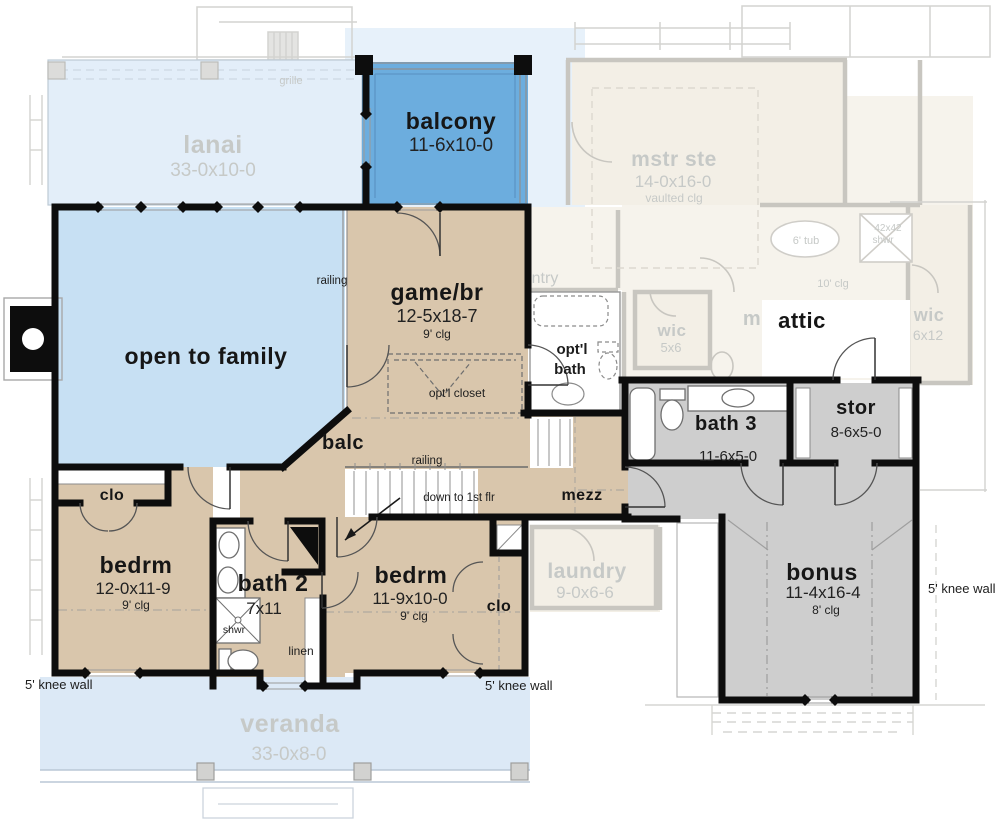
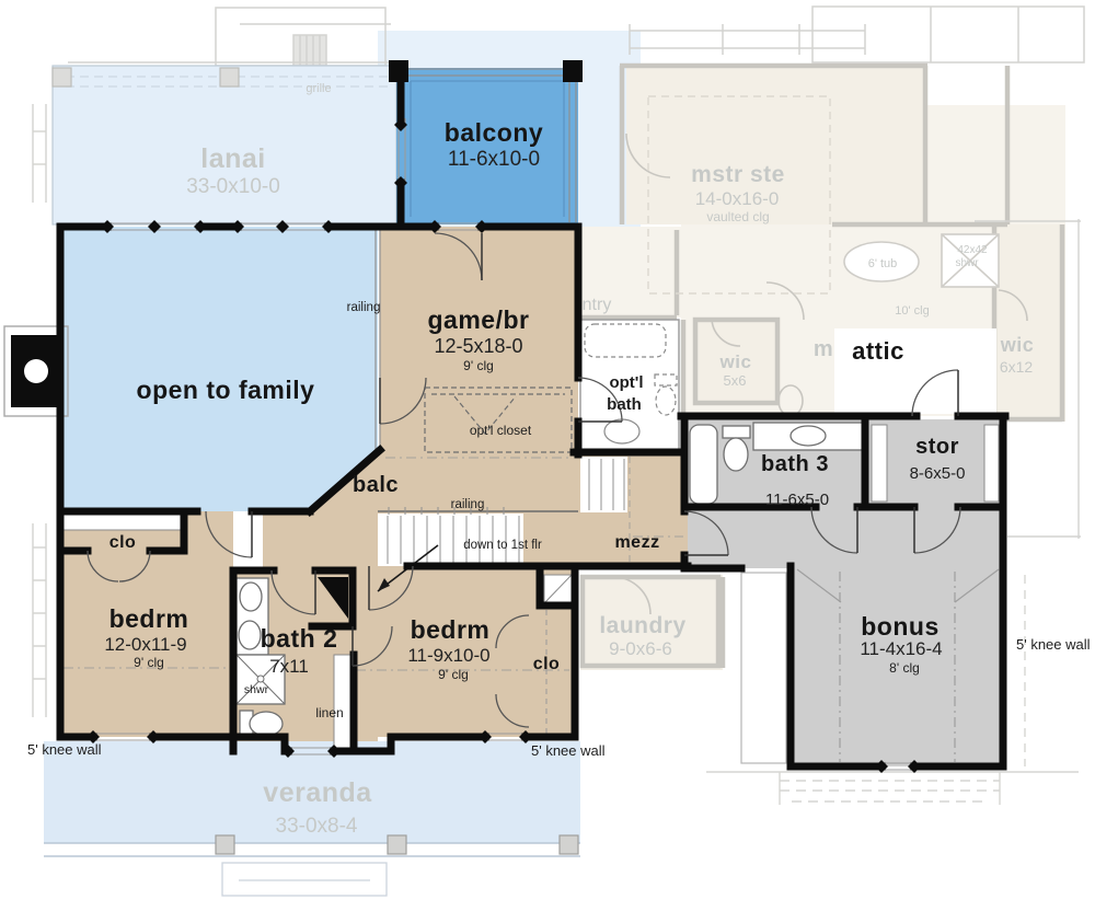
  mstr ste
  14-0x16-0
  vaulted clg
  6' tub
  42x42
  shwr
  10' clg
  wic
  5x6
  wic
  6x12
  ntry
  m
  laundry
  9-0x6-6
  lanai
  33-0x10-0
  grille
  balcony
  11-6x10-0
  open to family
  railing
  game/br
- 12-5x18-7
+ 12-5x18-0
  9' clg
  opt'l closet
  opt'l
  bath
  balc
  attic
  bath 3
  11-6x5-0
  stor
  8-6x5-0
  mezz
  railing
  down to 1st flr
  clo
  bedrm
  12-0x11-9
  9' clg
  bath 2
  7x11
  shwr
  linen
  bedrm
  11-9x10-0
  9' clg
  clo
  bonus
  11-4x16-4
  8' clg
  5' knee wall
  5' knee wall
  5' knee wall
  veranda
- 33-0x8-0
+ 33-0x8-4
